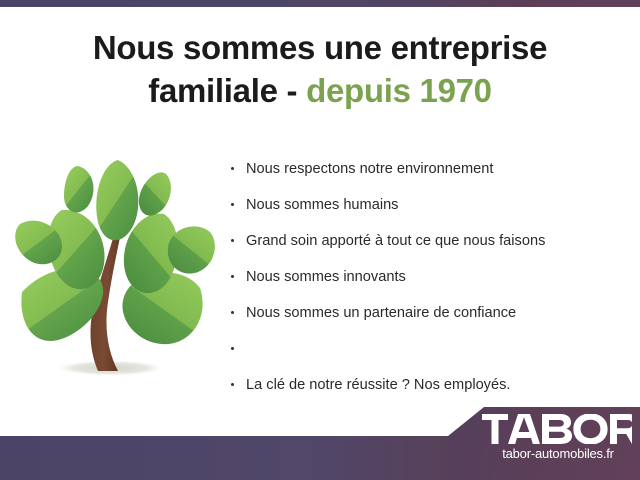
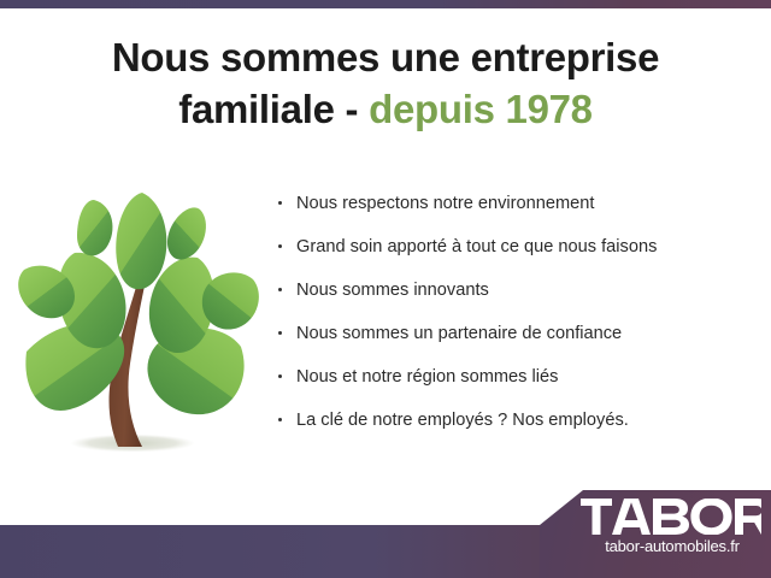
  Nous sommes une entreprise
- familiale - depuis 1970
+ familiale - depuis 1978
  Nous respectons notre environnement
- Nous sommes humains
  Grand soin apporté à tout ce que nous faisons
  Nous sommes innovants
  Nous sommes un partenaire de confiance
+ Nous et notre région sommes liés
- La clé de notre réussite ? Nos employés.
+ La clé de notre employés ? Nos employés.
  tabor-automobiles.fr
